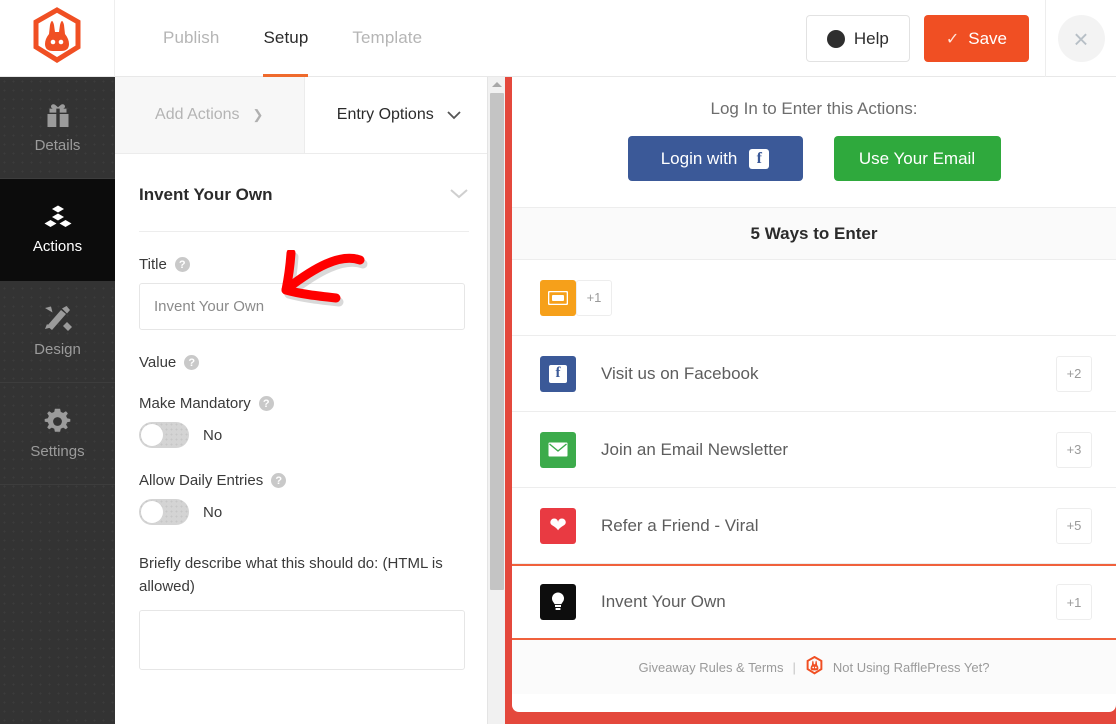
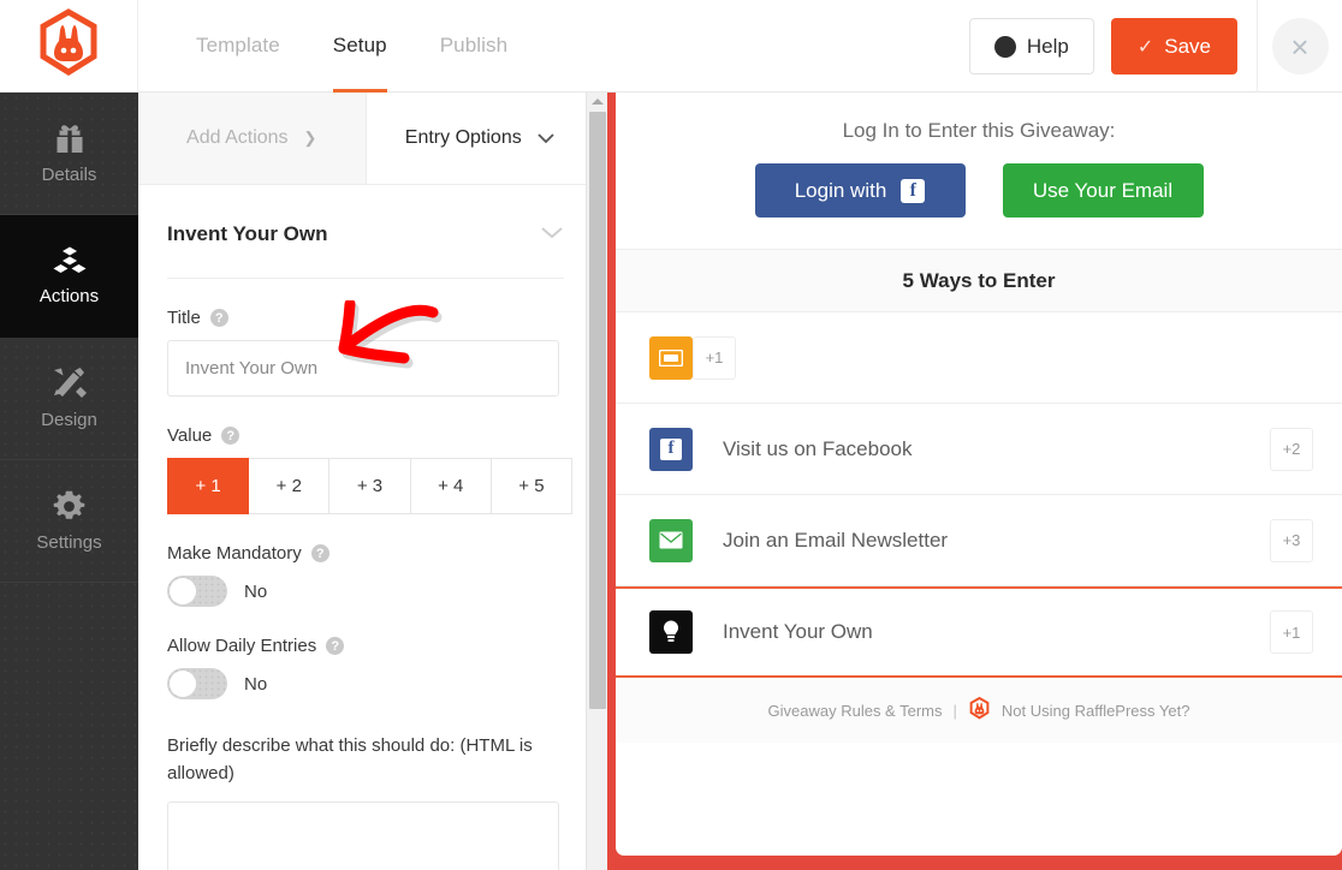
- Publish
+ Template
  Setup
- Template
+ Publish
  Help
  ✓
  Save
  ×
  Details
  Actions
  Design
  Settings
  Add Actions
  ❯
  Entry Options
  Invent Your Own
  Title
  ?
  Invent Your Own
  Value
  ?
+ + 1
+ + 2
+ + 3
+ + 4
+ + 5
  Make Mandatory
  ?
  No
  Allow Daily Entries
  ?
  No
  Briefly describe what this should do: (HTML is allowed)
- Log In to Enter this Actions:
+ Log In to Enter this Giveaway:
  Login with
  f
  Use Your Email
  5 Ways to Enter
  +1
  f
  Visit us on Facebook
  +2
  Join an Email Newsletter
  +3
- ❤
- Refer a Friend - Viral
- +5
  Invent Your Own
  +1
  Giveaway Rules & Terms
  |
  Not Using RafflePress Yet?
